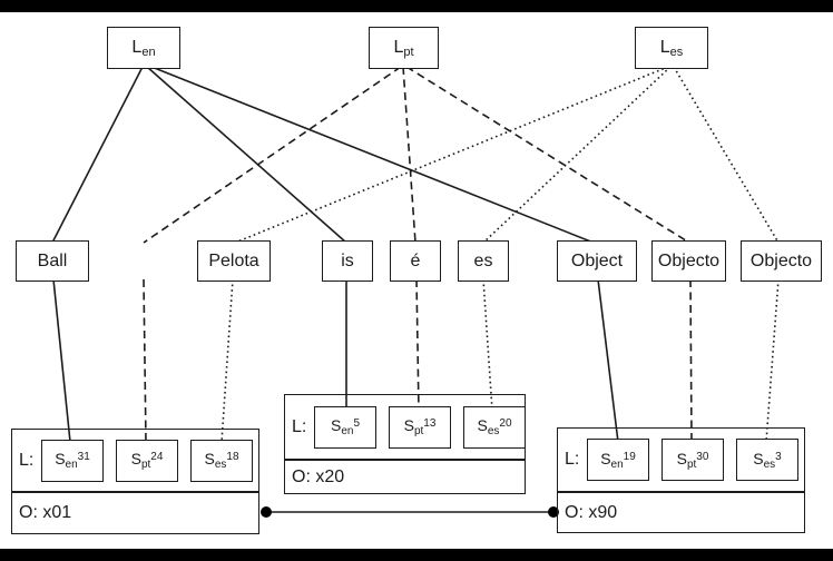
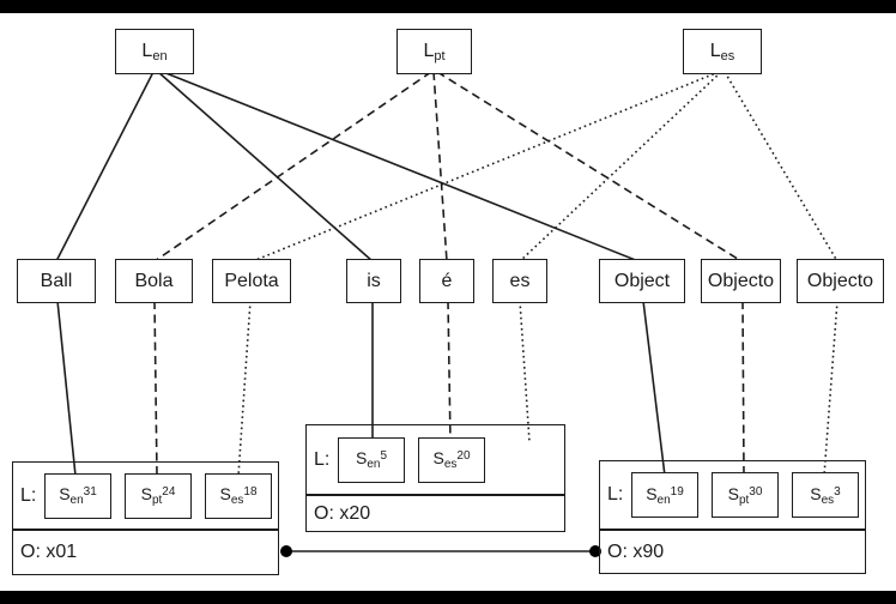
  Len
  Lpt
  Les
  Ball
+ Bola
  Pelota
  is
  é
  es
  Object
  Objecto
  Objecto
  L:
  Sen31
  Spt24
  Ses18
  O: x01
  L:
  Sen5
- Spt13
  Ses20
  O: x20
  L:
  Sen19
  Spt30
  Ses3
  O: x90
